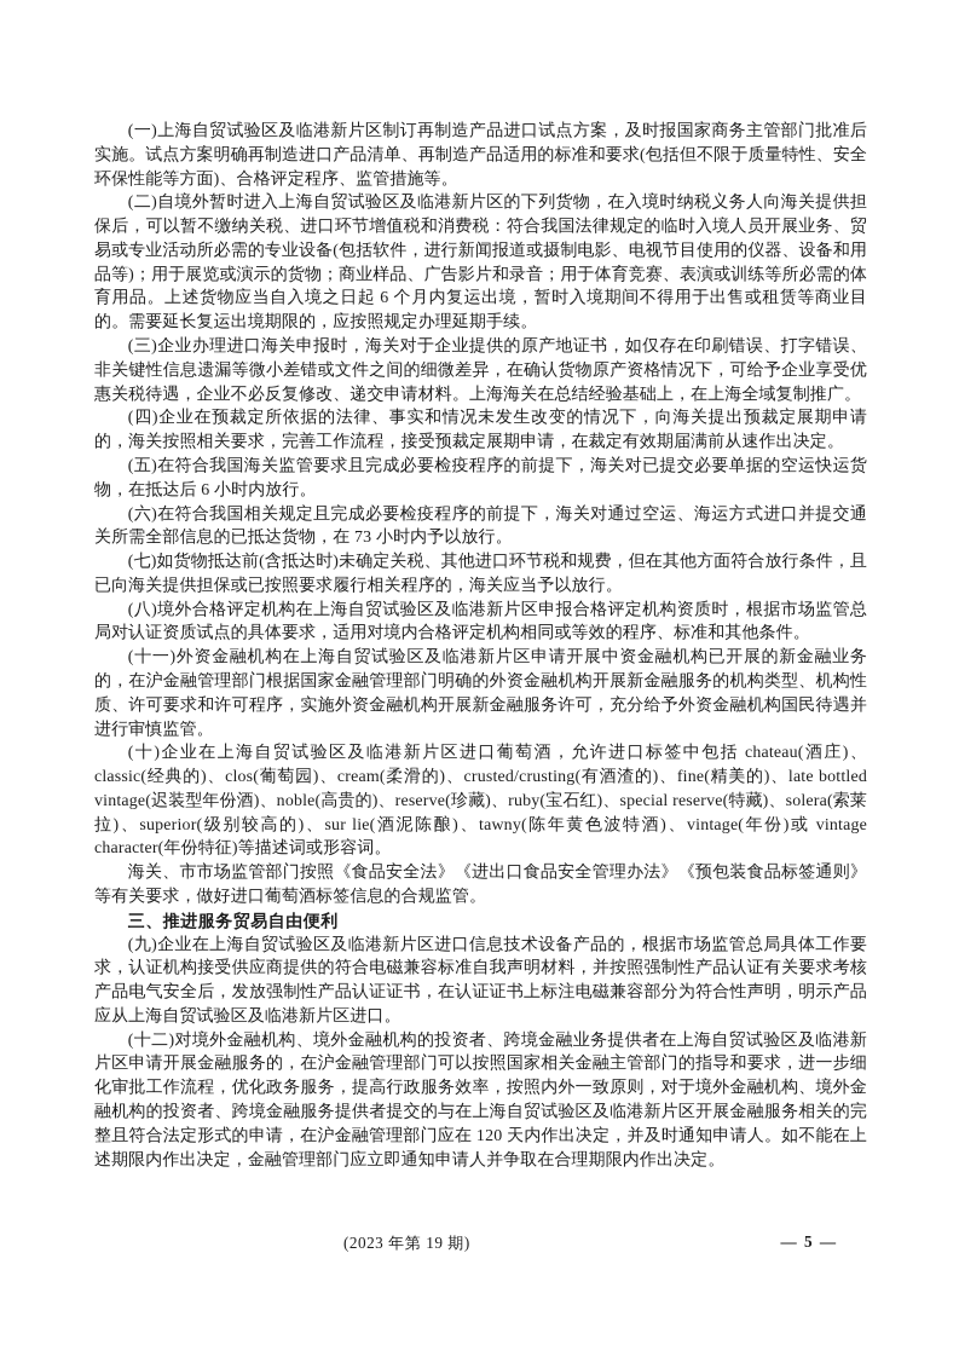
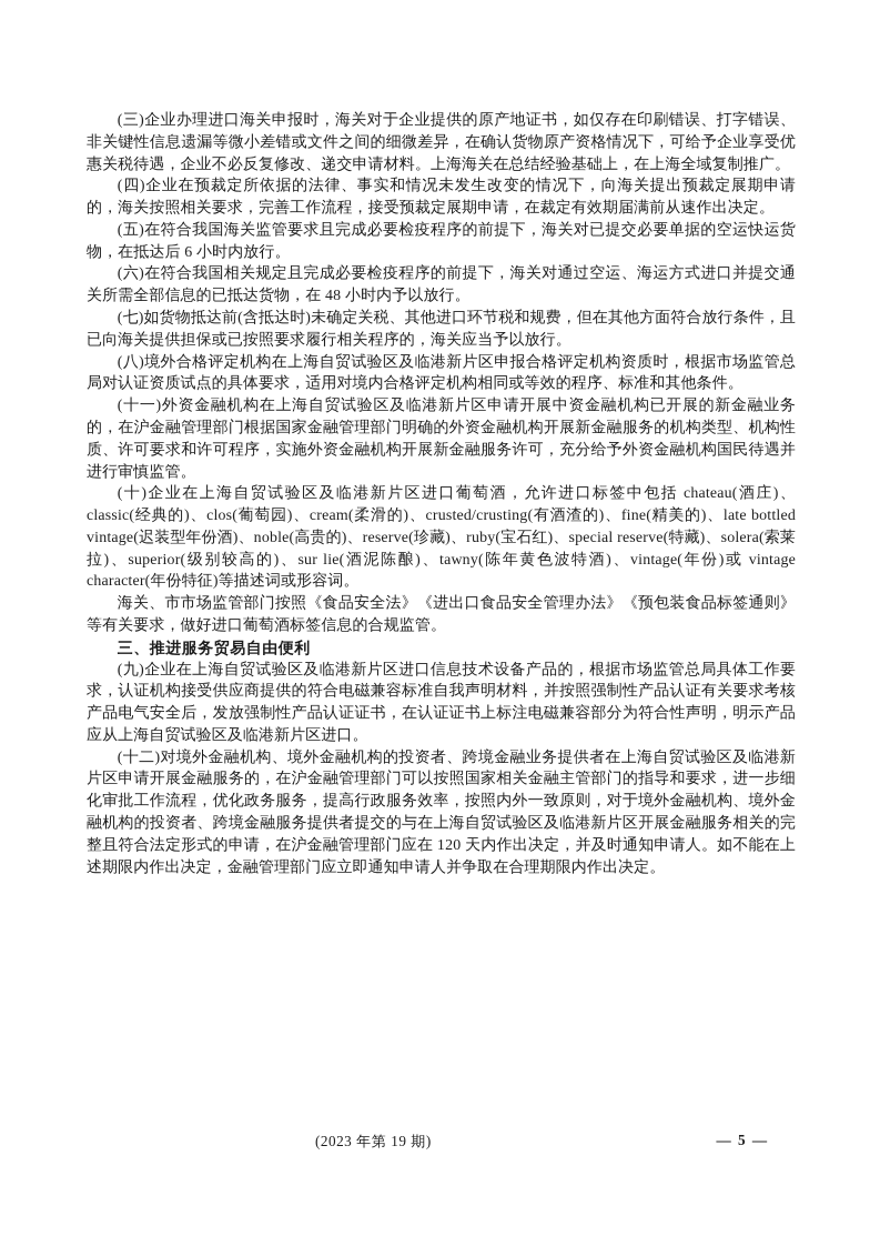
- (一)上海自贸试验区及临港新片区制订再制造产品进口试点方案，及时报国家商务主管部门批准后实施。试点方案明确再制造进口产品清单、再制造产品适用的标准和要求(包括但不限于质量特性、安全环保性能等方面)、合格评定程序、监管措施等。
- (二)自境外暂时进入上海自贸试验区及临港新片区的下列货物，在入境时纳税义务人向海关提供担保后，可以暂不缴纳关税、进口环节增值税和消费税：符合我国法律规定的临时入境人员开展业务、贸易或专业活动所必需的专业设备(包括软件，进行新闻报道或摄制电影、电视节目使用的仪器、设备和用品等)；用于展览或演示的货物；商业样品、广告影片和录音；用于体育竞赛、表演或训练等所必需的体育用品。上述货物应当自入境之日起 6 个月内复运出境，暂时入境期间不得用于出售或租赁等商业目的。需要延长复运出境期限的，应按照规定办理延期手续。
  (三)企业办理进口海关申报时，海关对于企业提供的原产地证书，如仅存在印刷错误、打字错误、非关键性信息遗漏等微小差错或文件之间的细微差异，在确认货物原产资格情况下，可给予企业享受优惠关税待遇，企业不必反复修改、递交申请材料。上海海关在总结经验基础上，在上海全域复制推广。
  (四)企业在预裁定所依据的法律、事实和情况未发生改变的情况下，向海关提出预裁定展期申请的，海关按照相关要求，完善工作流程，接受预裁定展期申请，在裁定有效期届满前从速作出决定。
  (五)在符合我国海关监管要求且完成必要检疫程序的前提下，海关对已提交必要单据的空运快运货物，在抵达后 6 小时内放行。
- (六)在符合我国相关规定且完成必要检疫程序的前提下，海关对通过空运、海运方式进口并提交通关所需全部信息的已抵达货物，在 73 小时内予以放行。
+ (六)在符合我国相关规定且完成必要检疫程序的前提下，海关对通过空运、海运方式进口并提交通关所需全部信息的已抵达货物，在 48 小时内予以放行。
  (七)如货物抵达前(含抵达时)未确定关税、其他进口环节税和规费，但在其他方面符合放行条件，且已向海关提供担保或已按照要求履行相关程序的，海关应当予以放行。
  (八)境外合格评定机构在上海自贸试验区及临港新片区申报合格评定机构资质时，根据市场监管总局对认证资质试点的具体要求，适用对境内合格评定机构相同或等效的程序、标准和其他条件。
  (十一)外资金融机构在上海自贸试验区及临港新片区申请开展中资金融机构已开展的新金融业务的，在沪金融管理部门根据国家金融管理部门明确的外资金融机构开展新金融服务的机构类型、机构性质、许可要求和许可程序，实施外资金融机构开展新金融服务许可，充分给予外资金融机构国民待遇并进行审慎监管。
  (十)企业在上海自贸试验区及临港新片区进口葡萄酒，允许进口标签中包括 chateau(酒庄)、classic(经典的)、clos(葡萄园)、cream(柔滑的)、crusted/crusting(有酒渣的)、fine(精美的)、late bottled vintage(迟装型年份酒)、noble(高贵的)、reserve(珍藏)、ruby(宝石红)、special reserve(特藏)、solera(索莱拉)、superior(级别较高的)、sur lie(酒泥陈酿)、tawny(陈年黄色波特酒)、vintage(年份)或 vintage character(年份特征)等描述词或形容词。
  海关、市市场监管部门按照《食品安全法》《进出口食品安全管理办法》《预包装食品标签通则》等有关要求，做好进口葡萄酒标签信息的合规监管。
  三、推进服务贸易自由便利
  (九)企业在上海自贸试验区及临港新片区进口信息技术设备产品的，根据市场监管总局具体工作要求，认证机构接受供应商提供的符合电磁兼容标准自我声明材料，并按照强制性产品认证有关要求考核产品电气安全后，发放强制性产品认证证书，在认证证书上标注电磁兼容部分为符合性声明，明示产品应从上海自贸试验区及临港新片区进口。
  (十二)对境外金融机构、境外金融机构的投资者、跨境金融业务提供者在上海自贸试验区及临港新片区申请开展金融服务的，在沪金融管理部门可以按照国家相关金融主管部门的指导和要求，进一步细化审批工作流程，优化政务服务，提高行政服务效率，按照内外一致原则，对于境外金融机构、境外金融机构的投资者、跨境金融服务提供者提交的与在上海自贸试验区及临港新片区开展金融服务相关的完整且符合法定形式的申请，在沪金融管理部门应在 120 天内作出决定，并及时通知申请人。如不能在上述期限内作出决定，金融管理部门应立即通知申请人并争取在合理期限内作出决定。
  (2023 年第 19 期)
  — 5 —
